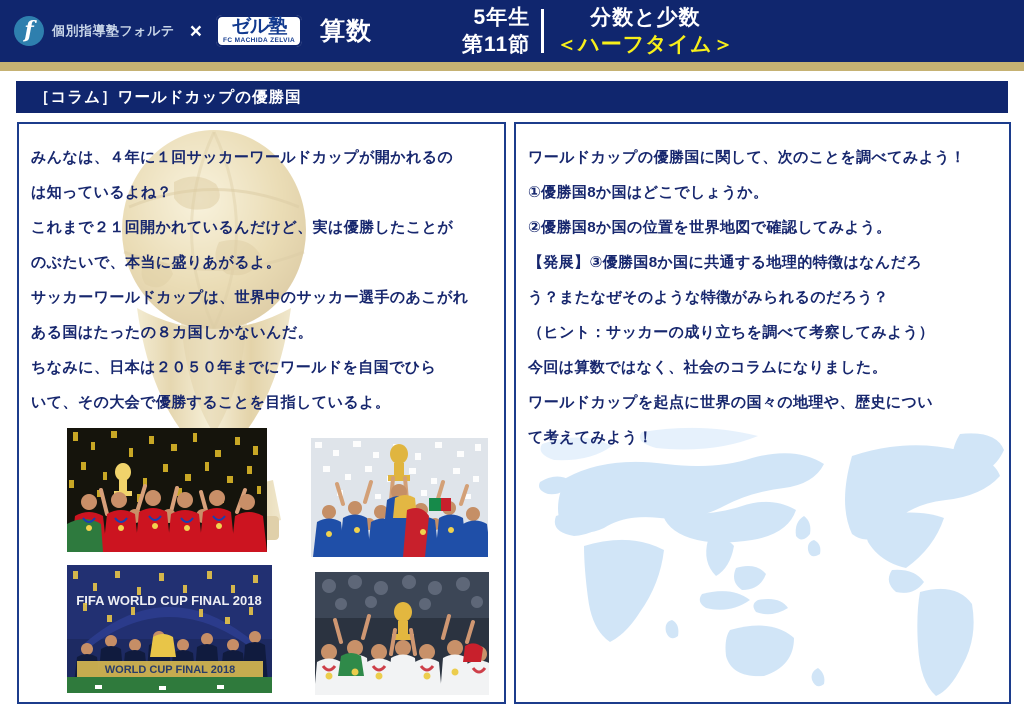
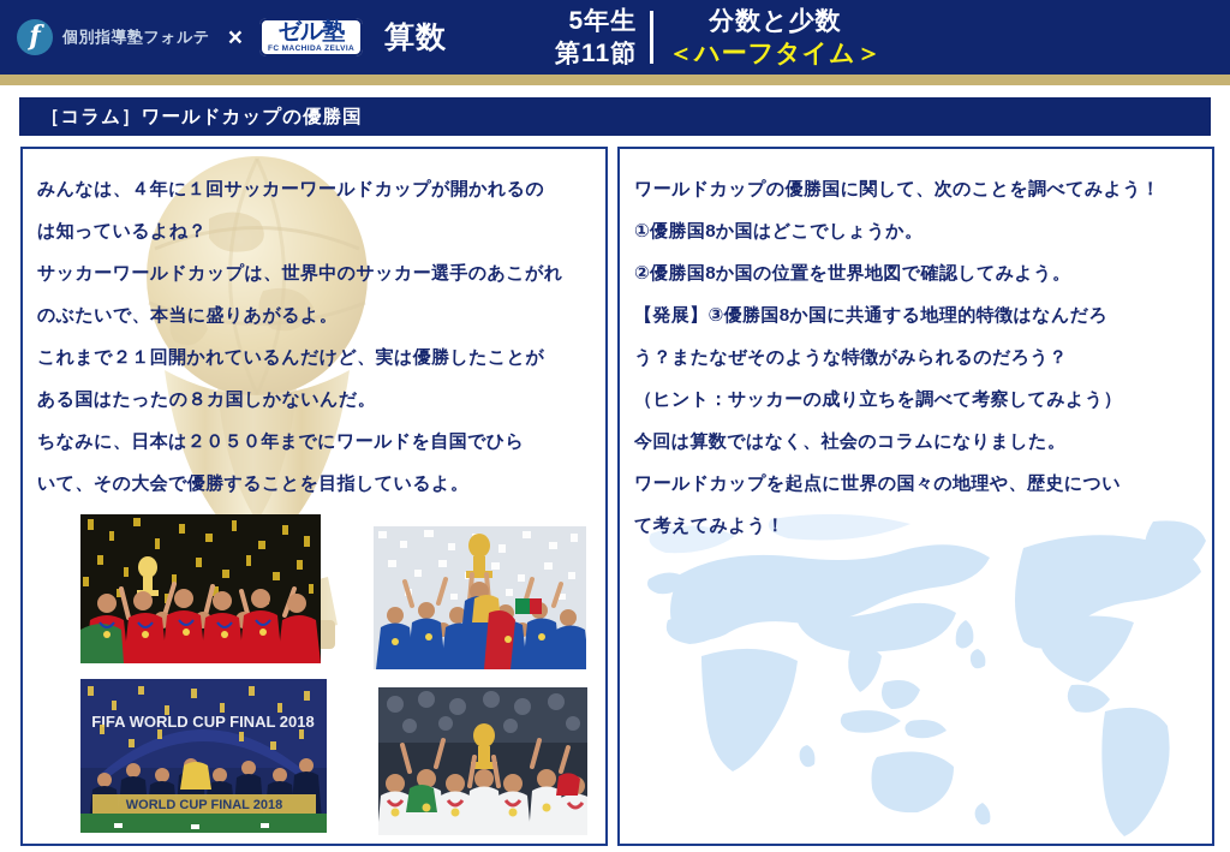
  f
  個別指導塾フォルテ
  ×
  ゼル塾
  算数
  5年生
  第11節
  分数と少数
  ＜ハーフタイム＞
  ［コラム］ワールドカップの優勝国
  みんなは、４年に１回サッカーワールドカップが開かれるの
  は知っているよね？
- これまで２１回開かれているんだけど、実は優勝したことが
+ サッカーワールドカップは、世界中のサッカー選手のあこがれ
  のぶたいで、本当に盛りあがるよ。
- サッカーワールドカップは、世界中のサッカー選手のあこがれ
+ これまで２１回開かれているんだけど、実は優勝したことが
  ある国はたったの８カ国しかないんだ。
  ちなみに、日本は２０５０年までにワールドを自国でひら
  いて、その大会で優勝することを目指しているよ。
  FIFA WORLD CUP FINAL 2018
  WORLD CUP FINAL 2018
  ワールドカップの優勝国に関して、次のことを調べてみよう！
  ①優勝国8か国はどこでしょうか。
  ②優勝国8か国の位置を世界地図で確認してみよう。
  【発展】③優勝国8か国に共通する地理的特徴はなんだろ
  う？またなぜそのような特徴がみられるのだろう？
  （ヒント：サッカーの成り立ちを調べて考察してみよう）
  今回は算数ではなく、社会のコラムになりました。
  ワールドカップを起点に世界の国々の地理や、歴史につい
  て考えてみよう！
